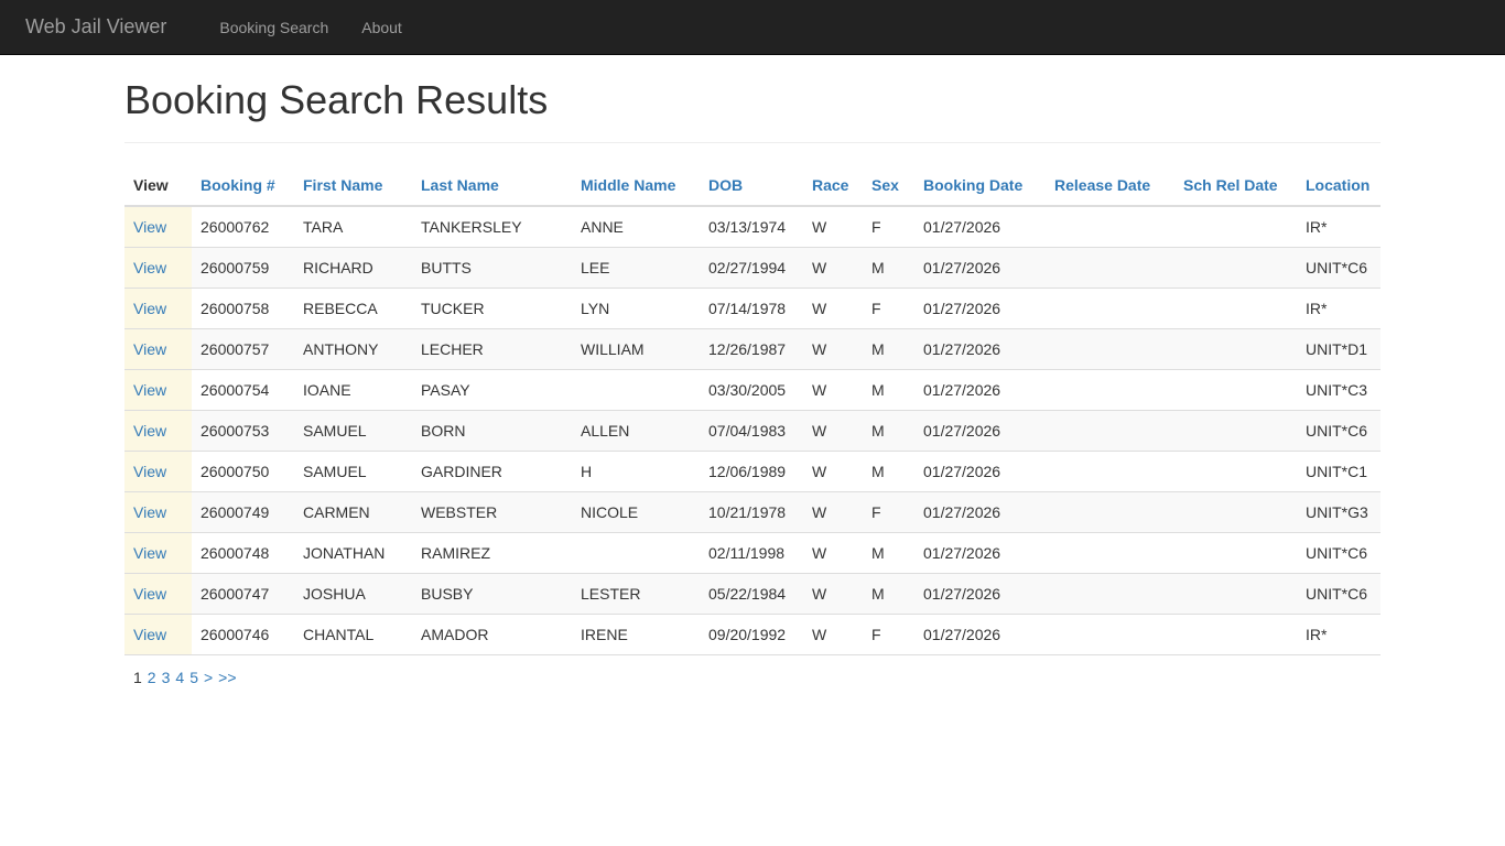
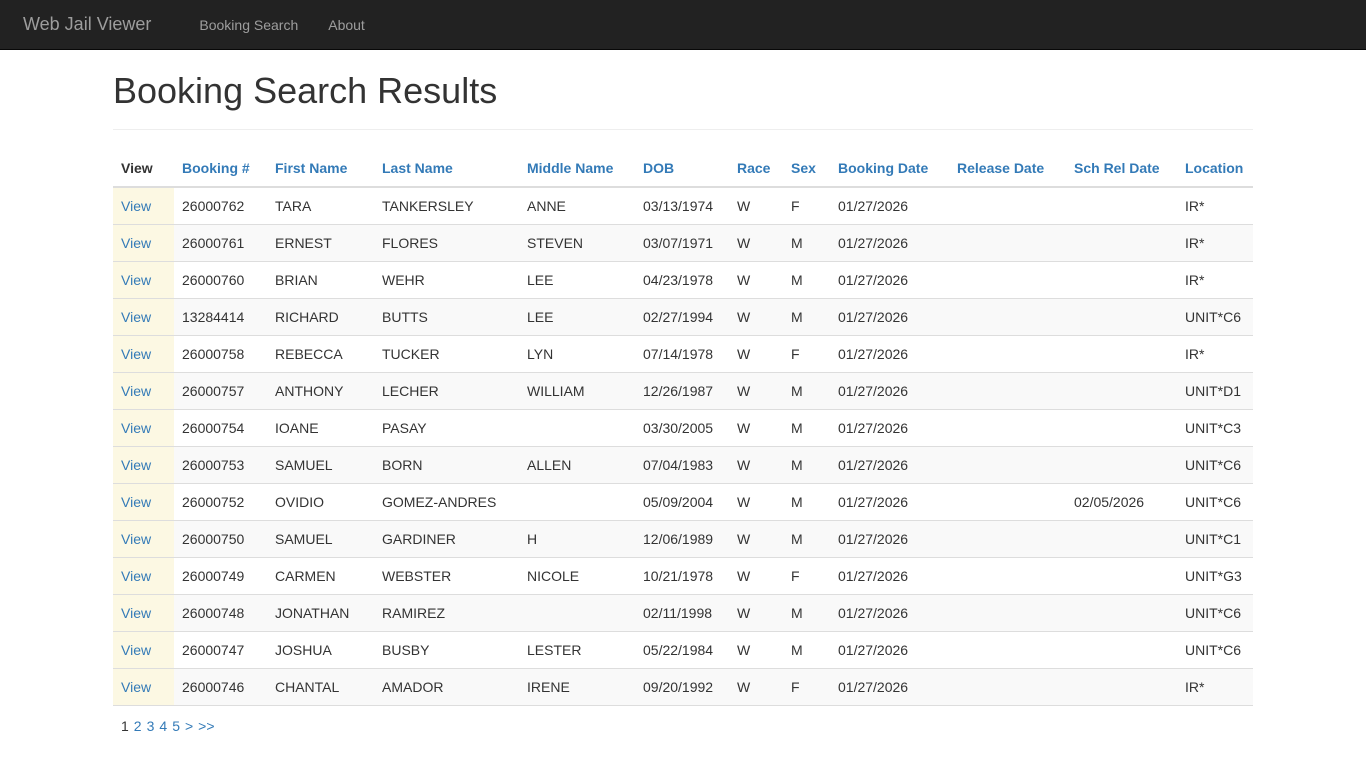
  Web Jail Viewer
  Booking Search
  About
  Booking Search Results
  View	Booking #	First Name	Last Name	Middle Name	DOB	Race	Sex	Booking Date	Release Date	Sch Rel Date	Location
  View	26000762	TARA	TANKERSLEY	ANNE	03/13/1974	W	F	01/27/2026			IR*
+ View	26000761	ERNEST	FLORES	STEVEN	03/07/1971	W	M	01/27/2026			IR*
+ View	26000760	BRIAN	WEHR	LEE	04/23/1978	W	M	01/27/2026			IR*
- View	26000759	RICHARD	BUTTS	LEE	02/27/1994	W	M	01/27/2026			UNIT*C6
+ View	13284414	RICHARD	BUTTS	LEE	02/27/1994	W	M	01/27/2026			UNIT*C6
  View	26000758	REBECCA	TUCKER	LYN	07/14/1978	W	F	01/27/2026			IR*
  View	26000757	ANTHONY	LECHER	WILLIAM	12/26/1987	W	M	01/27/2026			UNIT*D1
  View	26000754	IOANE	PASAY		03/30/2005	W	M	01/27/2026			UNIT*C3
  View	26000753	SAMUEL	BORN	ALLEN	07/04/1983	W	M	01/27/2026			UNIT*C6
+ View	26000752	OVIDIO	GOMEZ-ANDRES		05/09/2004	W	M	01/27/2026		02/05/2026	UNIT*C6
  View	26000750	SAMUEL	GARDINER	H	12/06/1989	W	M	01/27/2026			UNIT*C1
  View	26000749	CARMEN	WEBSTER	NICOLE	10/21/1978	W	F	01/27/2026			UNIT*G3
  View	26000748	JONATHAN	RAMIREZ		02/11/1998	W	M	01/27/2026			UNIT*C6
  View	26000747	JOSHUA	BUSBY	LESTER	05/22/1984	W	M	01/27/2026			UNIT*C6
  View	26000746	CHANTAL	AMADOR	IRENE	09/20/1992	W	F	01/27/2026			IR*
  1
  2
  3
  4
  5
  >
  >>
